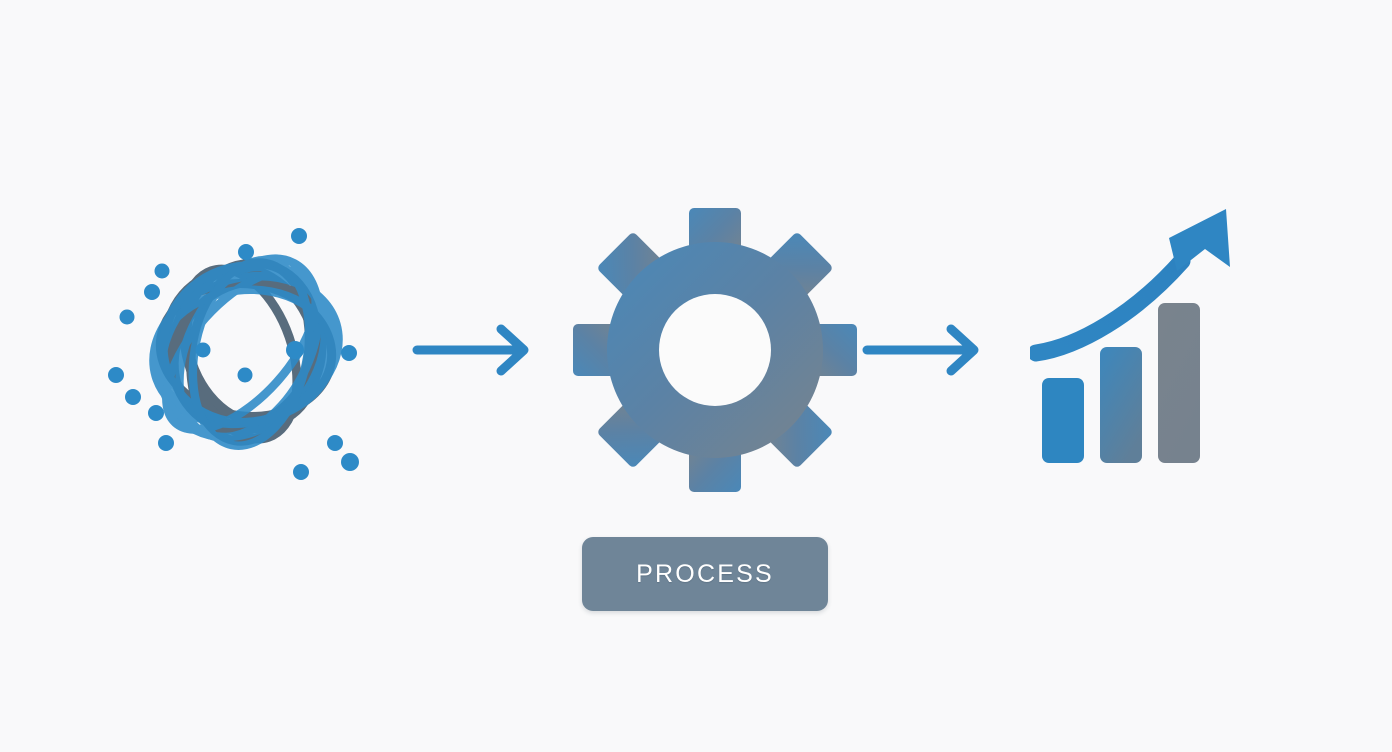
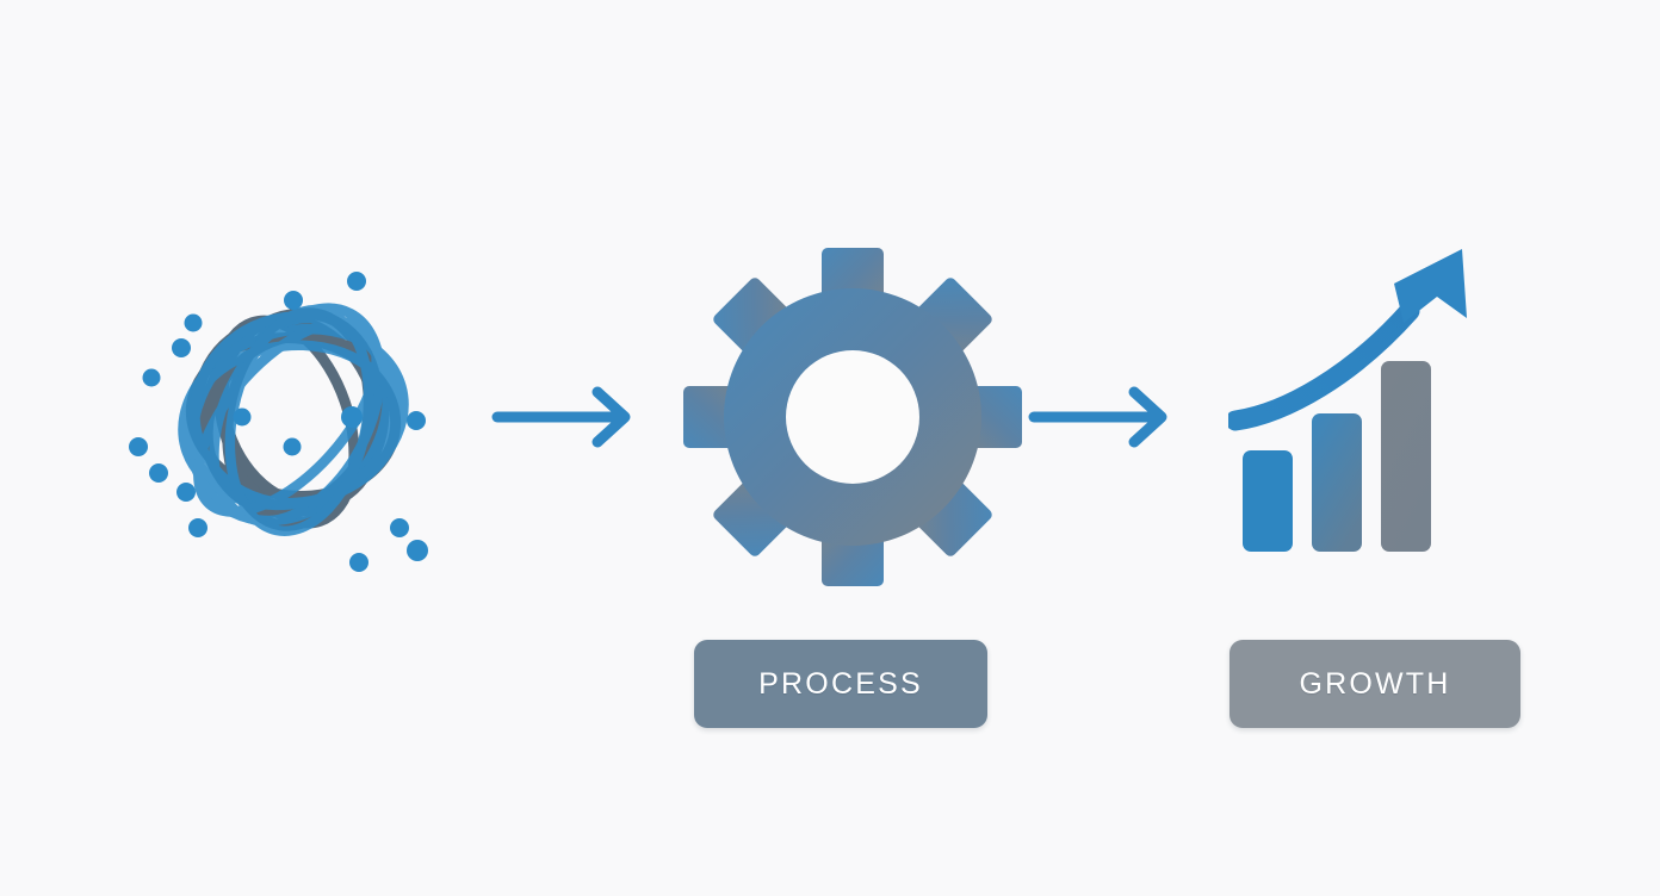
  PROCESS
+ GROWTH
